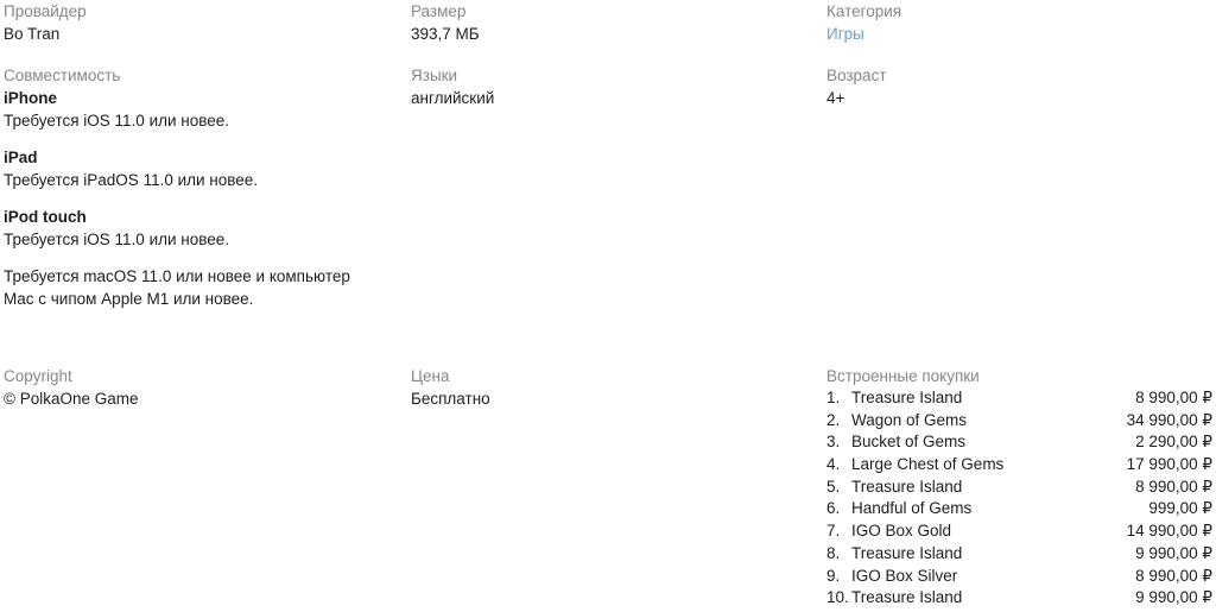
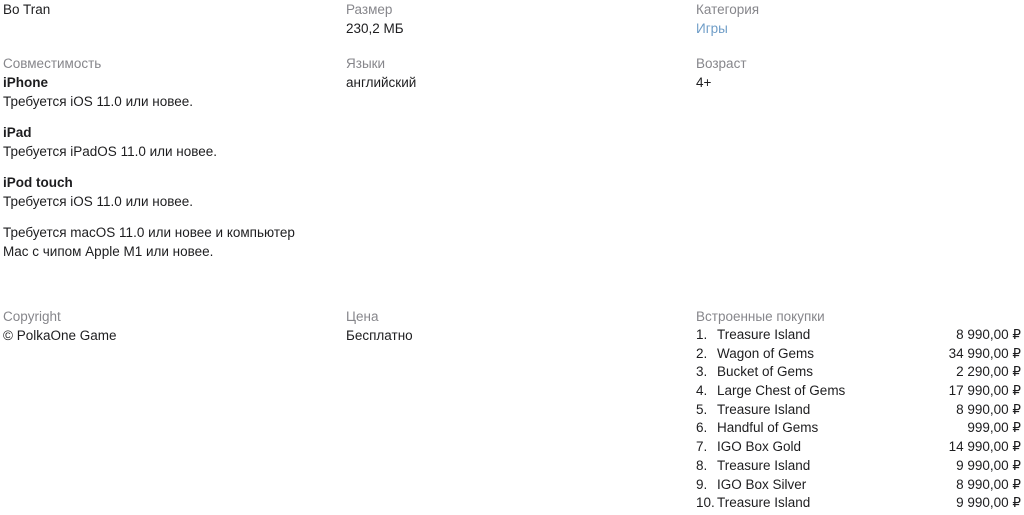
- Провайдер
  Bo Tran
  Совместимость
  iPhone
  Требуется iOS 11.0 или новее.
  iPad
  Требуется iPadOS 11.0 или новее.
  iPod touch
  Требуется iOS 11.0 или новее.
  Требуется macOS 11.0 или новее и компьютер Mac с чипом Apple M1 или новее.
  Copyright
  © PolkaOne Game
  Размер
- 393,7 МБ
+ 230,2 МБ
  Языки
  английский
  Цена
  Бесплатно
  Категория
  Игры
  Возраст
  4+
  Встроенные покупки
  1.
  Treasure Island
  8 990,00 ₽
  2.
  Wagon of Gems
  34 990,00 ₽
  3.
  Bucket of Gems
  2 290,00 ₽
  4.
  Large Chest of Gems
  17 990,00 ₽
  5.
  Treasure Island
  8 990,00 ₽
  6.
  Handful of Gems
  999,00 ₽
  7.
  IGO Box Gold
  14 990,00 ₽
  8.
  Treasure Island
  9 990,00 ₽
  9.
  IGO Box Silver
  8 990,00 ₽
  10.
  Treasure Island
  9 990,00 ₽
